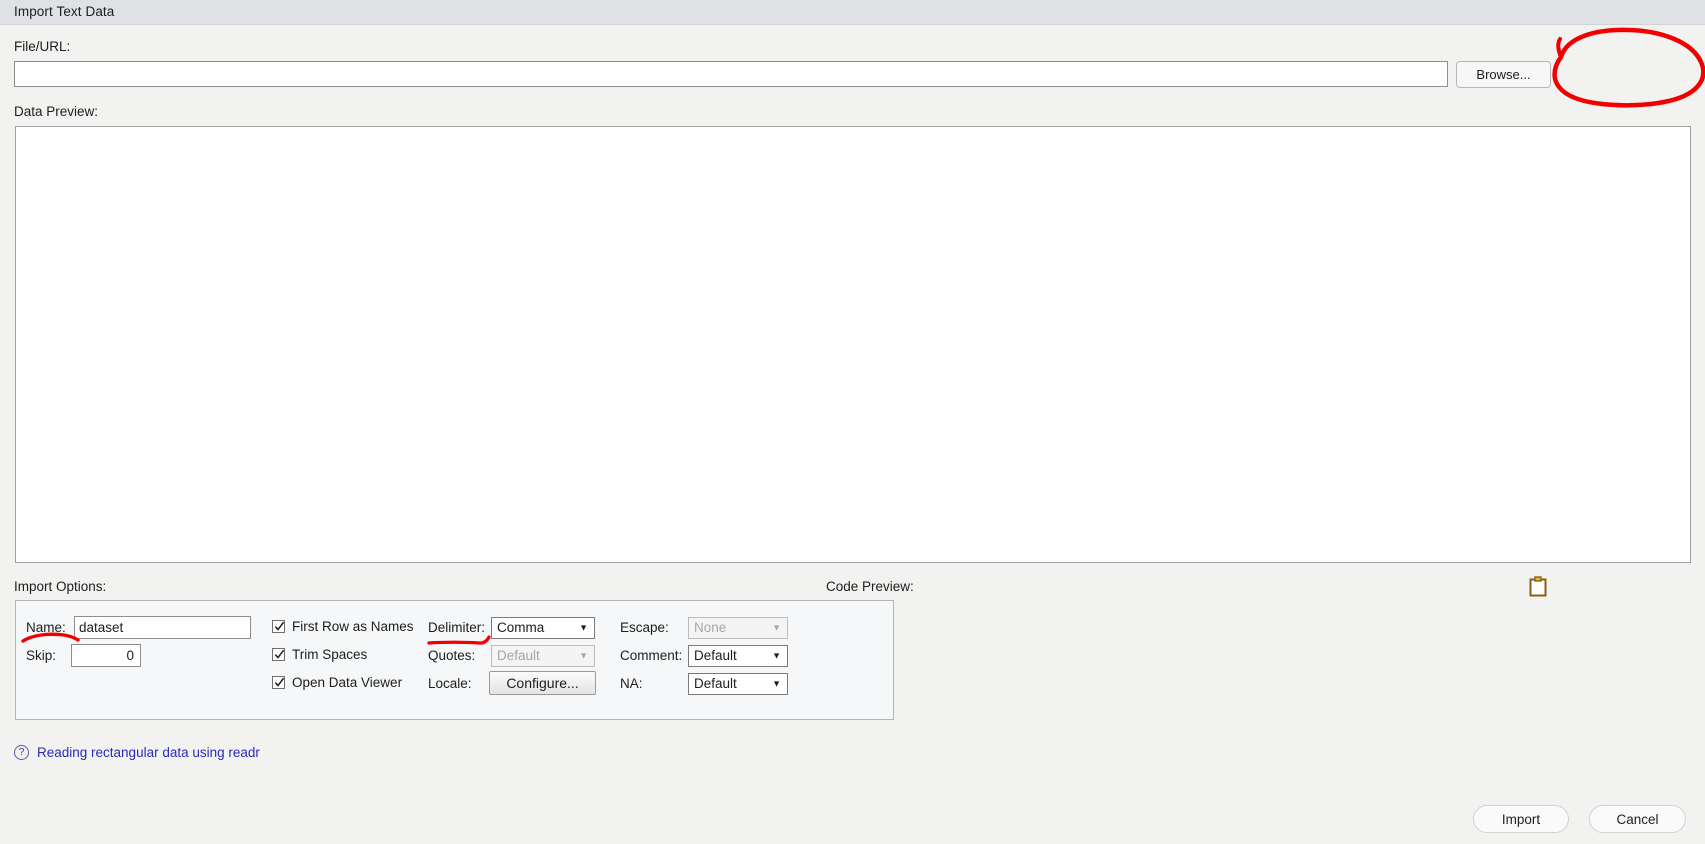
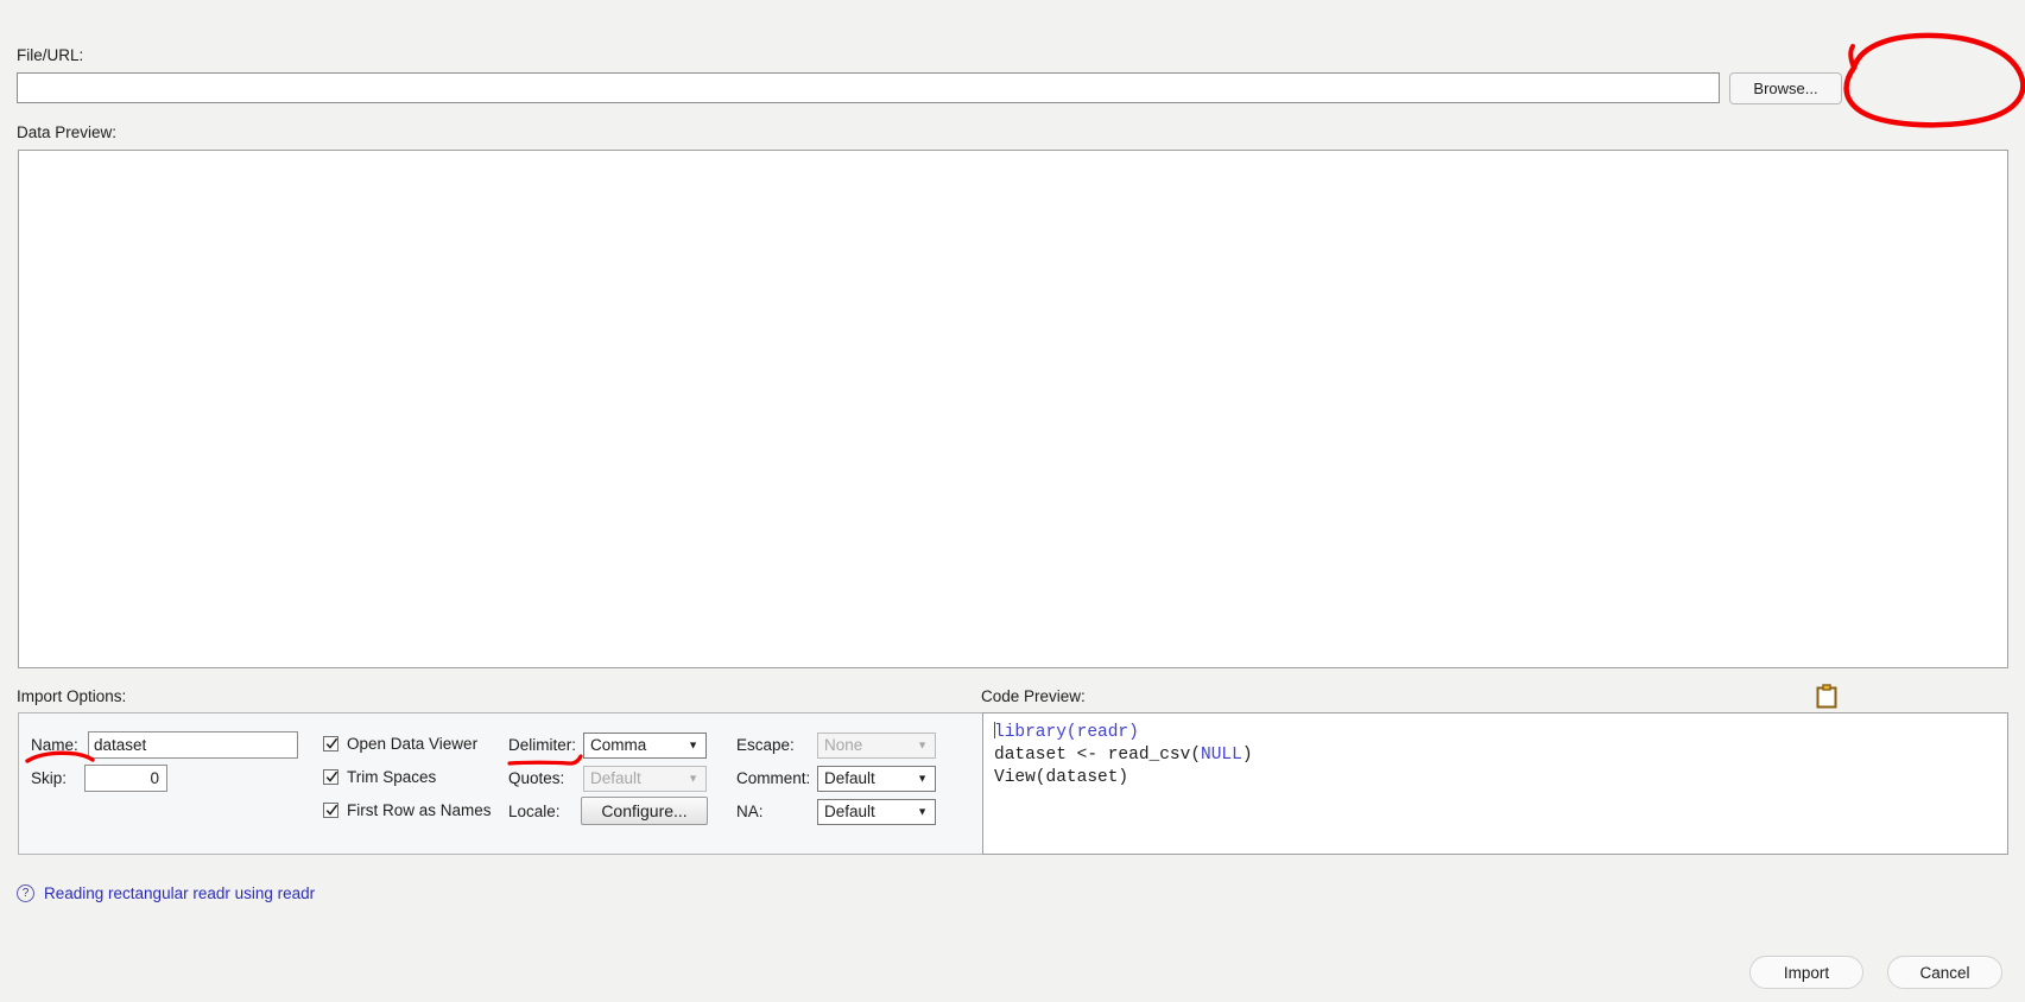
- Import Text Data
  File/URL:
  Browse...
  Data Preview:
  Import Options:
  Name:
  dataset
  Skip:
  0
- First Row as Names
+ Open Data Viewer
  Trim Spaces
- Open Data Viewer
+ First Row as Names
  Delimiter:
  Comma
  ▼
  Quotes:
  Default
  ▼
  Locale:
  Configure...
  Escape:
  None
  ▼
  Comment:
  Default
  ▼
  NA:
  Default
  ▼
  Code Preview:
+ library(readr) dataset <- read_csv(NULL) View(dataset)
  ?
- Reading rectangular data using readr
+ Reading rectangular readr using readr
  Import
  Cancel
